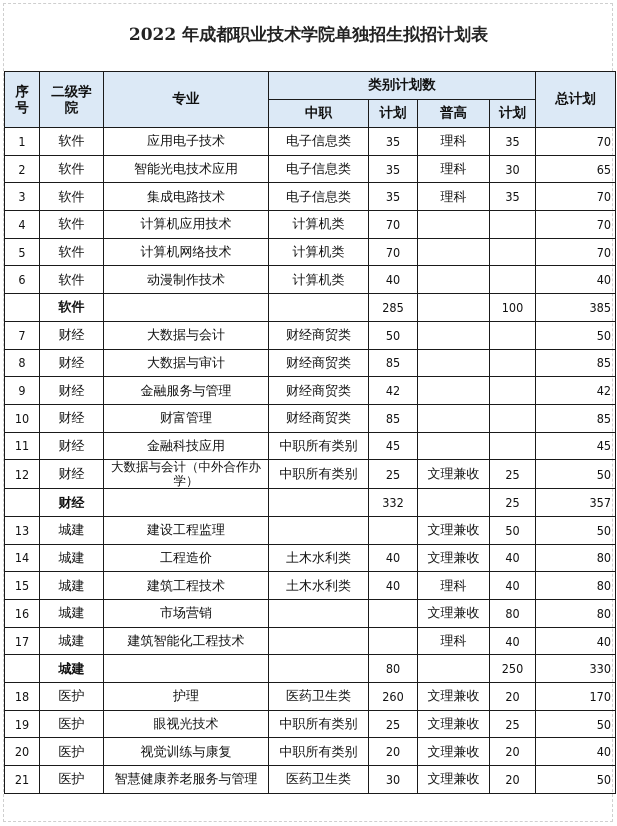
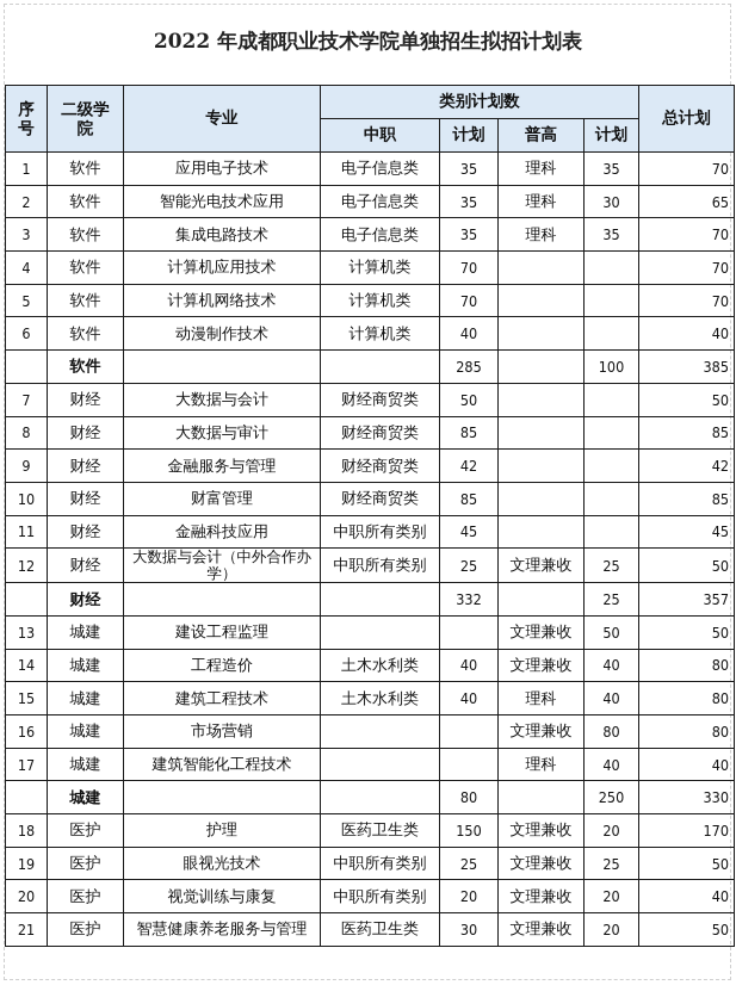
  2022 年成都职业技术学院单独招生拟招计划表
  序号	二级学院	专业	类别计划数	总计划
  中职	计划	普高	计划
  1	软件	应用电子技术	电子信息类	35	理科	35	70
  2	软件	智能光电技术应用	电子信息类	35	理科	30	65
  3	软件	集成电路技术	电子信息类	35	理科	35	70
  4	软件	计算机应用技术	计算机类	70			70
  5	软件	计算机网络技术	计算机类	70			70
  6	软件	动漫制作技术	计算机类	40			40
  	软件			285		100	385
  7	财经	大数据与会计	财经商贸类	50			50
  8	财经	大数据与审计	财经商贸类	85			85
  9	财经	金融服务与管理	财经商贸类	42			42
  10	财经	财富管理	财经商贸类	85			85
  11	财经	金融科技应用	中职所有类别	45			45
  12	财经	大数据与会计（中外合作办学）	中职所有类别	25	文理兼收	25	50
  	财经			332		25	357
  13	城建	建设工程监理			文理兼收	50	50
  14	城建	工程造价	土木水利类	40	文理兼收	40	80
  15	城建	建筑工程技术	土木水利类	40	理科	40	80
  16	城建	市场营销			文理兼收	80	80
  17	城建	建筑智能化工程技术			理科	40	40
  	城建			80		250	330
- 18	医护	护理	医药卫生类	260	文理兼收	20	170
+ 18	医护	护理	医药卫生类	150	文理兼收	20	170
  19	医护	眼视光技术	中职所有类别	25	文理兼收	25	50
  20	医护	视觉训练与康复	中职所有类别	20	文理兼收	20	40
  21	医护	智慧健康养老服务与管理	医药卫生类	30	文理兼收	20	50
